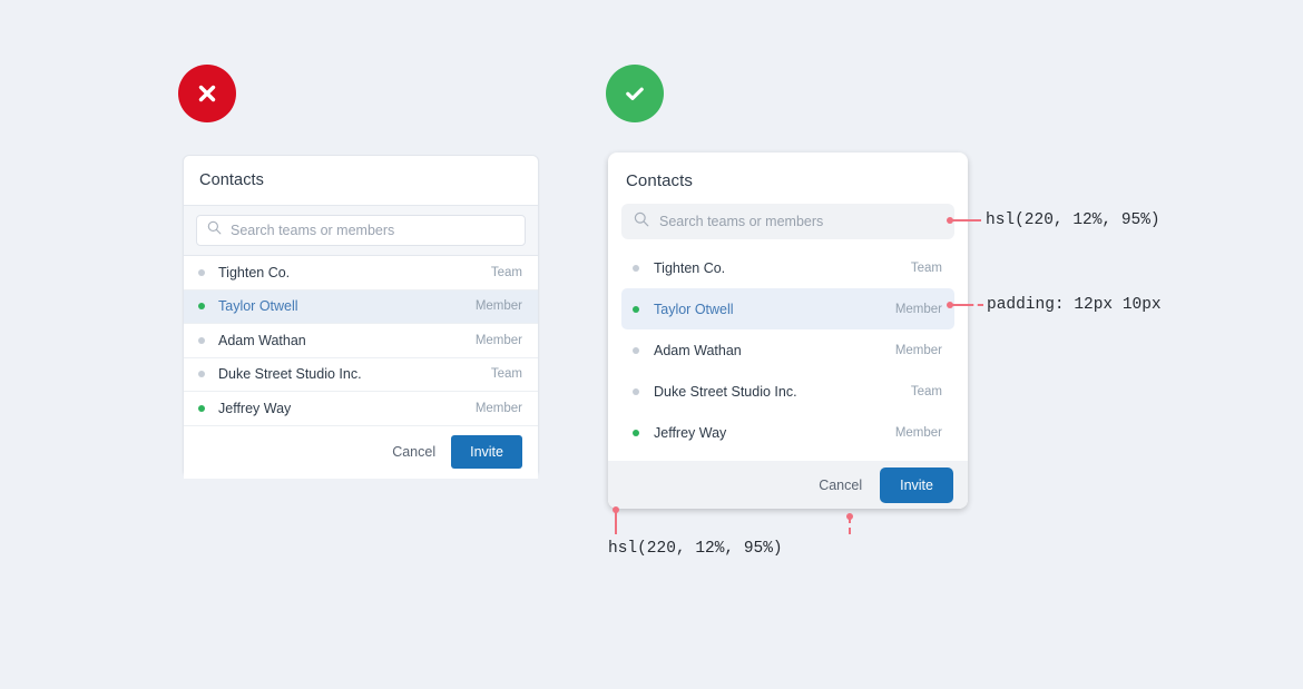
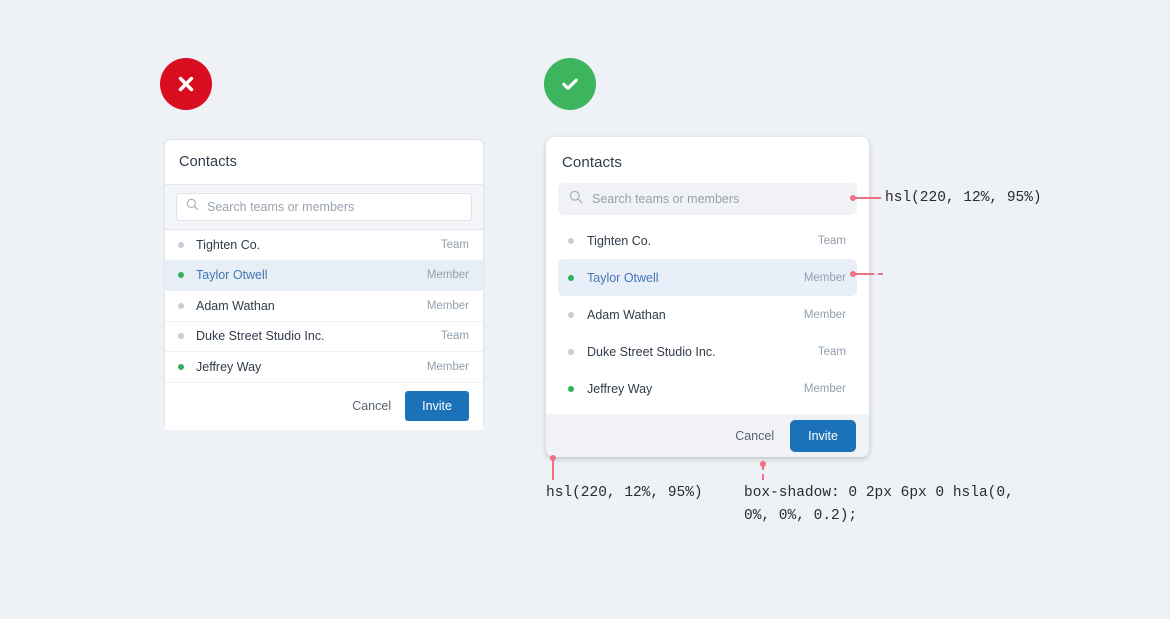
  Contacts
  Search teams or members
  Tighten Co.
  Team
  Taylor Otwell
  Member
  Adam Wathan
  Member
  Duke Street Studio Inc.
  Team
  Jeffrey Way
  Member
  Cancel
  Invite
  Contacts
  Search teams or members
  Tighten Co.
  Team
  Taylor Otwell
  Member
  Adam Wathan
  Member
  Duke Street Studio Inc.
  Team
  Jeffrey Way
  Member
  Cancel
  Invite
  hsl(220, 12%, 95%)
- padding: 12px 10px
  hsl(220, 12%, 95%)
+ box-shadow: 0 2px 6px 0 hsla(0,
+ 0%, 0%, 0.2);
